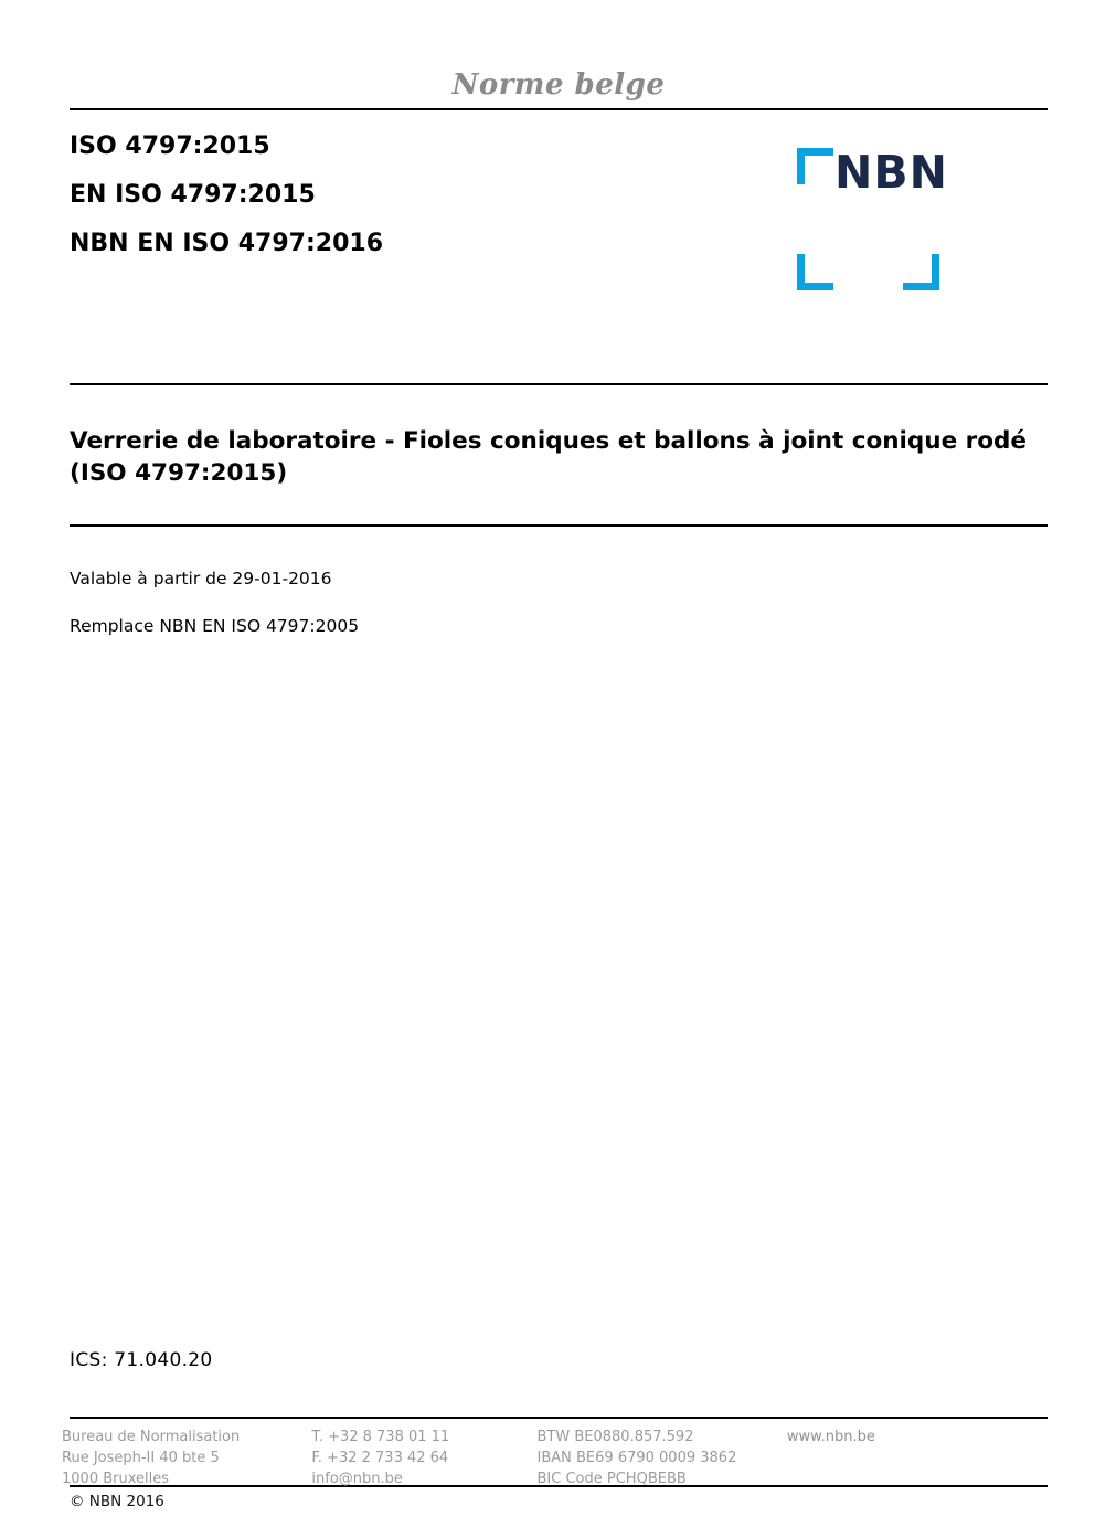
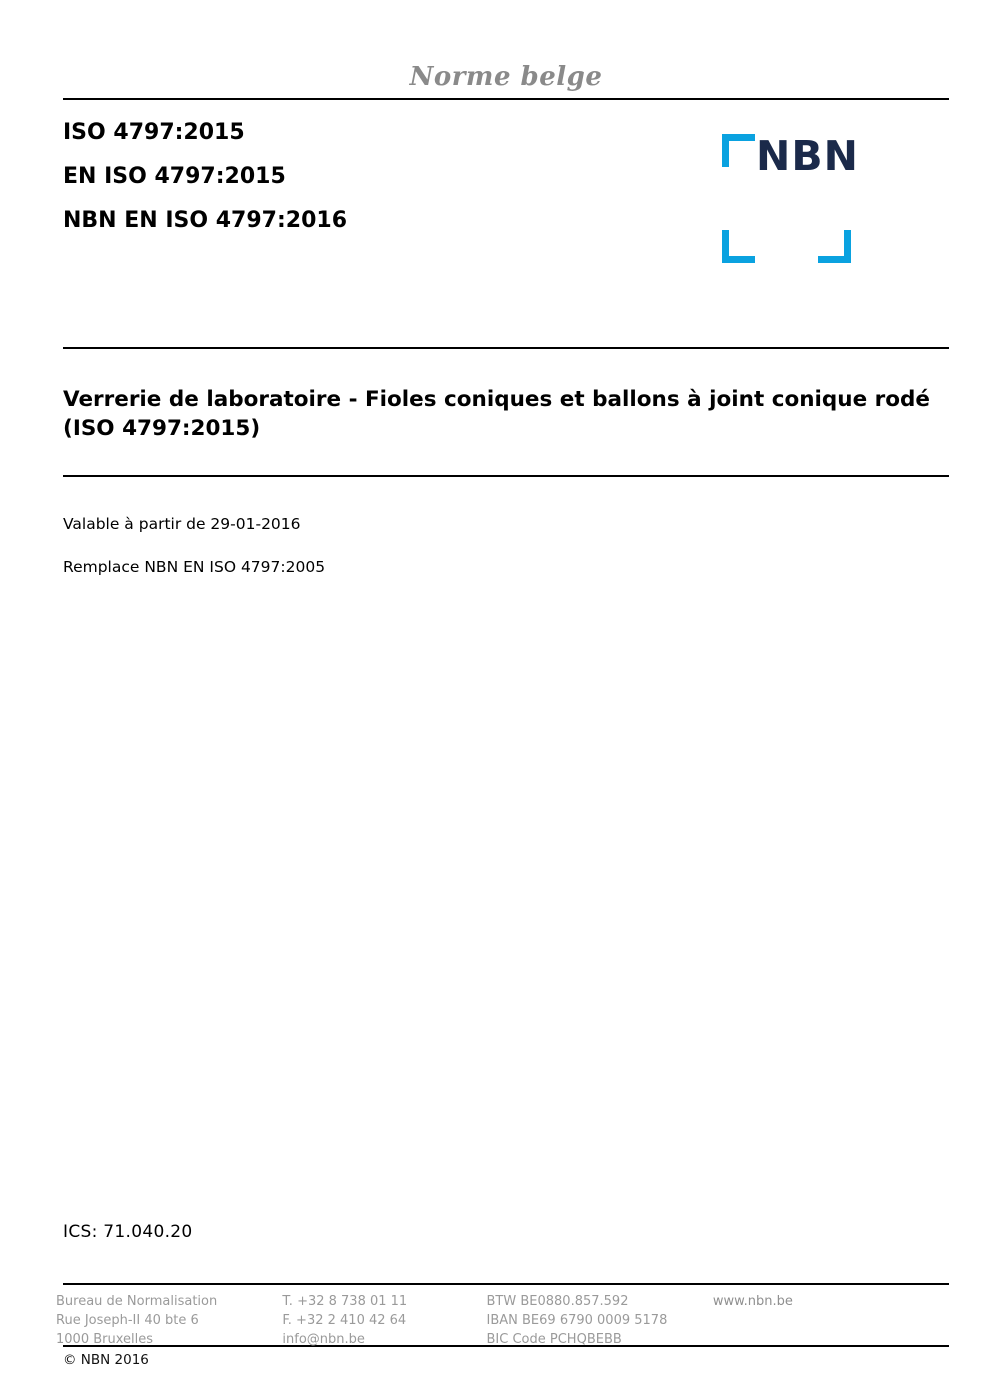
  Norme belge
  ISO 4797:2015
  EN ISO 4797:2015
  NBN EN ISO 4797:2016
  NBN
  Verrerie de laboratoire - Fioles coniques et ballons à joint conique rodé (ISO 4797:2015)
  Valable à partir de 29-01-2016
  Remplace NBN EN ISO 4797:2005
  ICS: 71.040.20
  © NBN 2016
  Bureau de Normalisation
- Rue Joseph-II 40 bte 5
+ Rue Joseph-II 40 bte 6
  1000 Bruxelles
  T. +32 8 738 01 11
- F. +32 2 733 42 64
+ F. +32 2 410 42 64
  info@nbn.be
  BTW BE0880.857.592
- IBAN BE69 6790 0009 3862
+ IBAN BE69 6790 0009 5178
  BIC Code PCHQBEBB
  www.nbn.be
